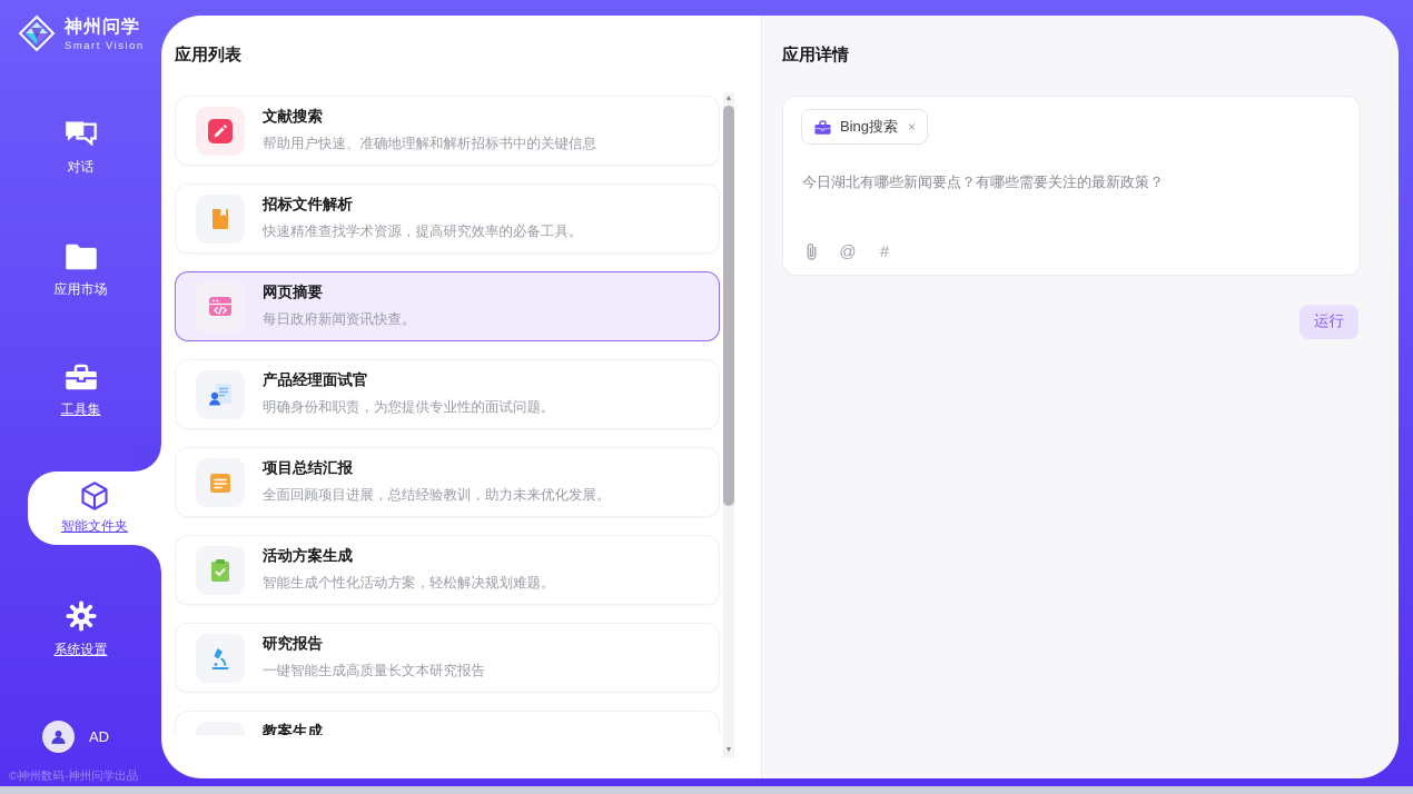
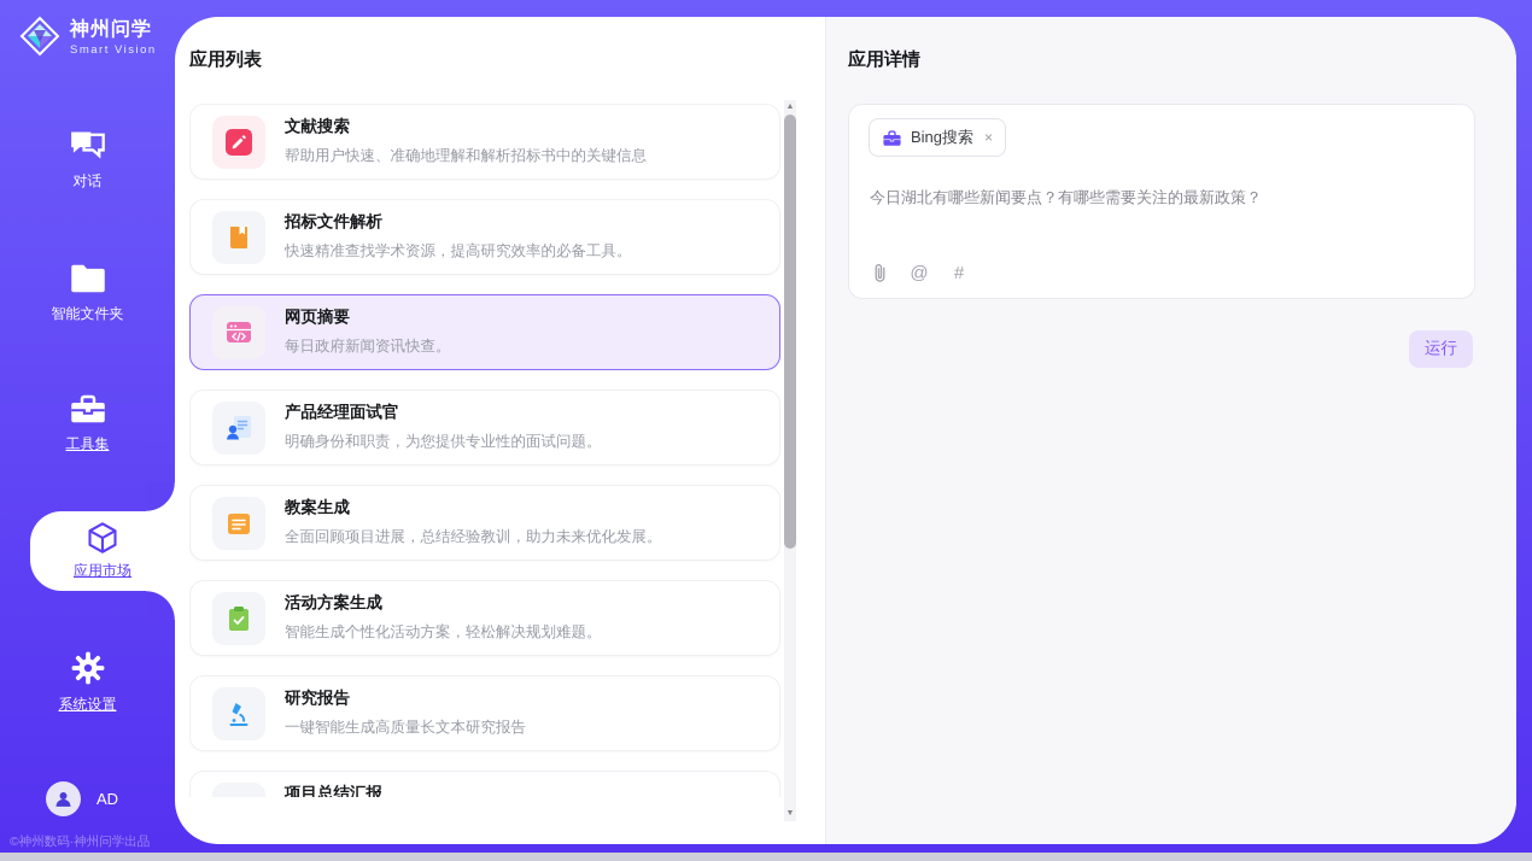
  神州问学
  Smart Vision
  对话
- 应用市场
+ 智能文件夹
  工具集
- 智能文件夹
+ 应用市场
  系统设置
  AD
  ©神州数码·神州问学出品
  应用列表
  文献搜索
  帮助用户快速、准确地理解和解析招标书中的关键信息
  招标文件解析
  快速精准查找学术资源，提高研究效率的必备工具。
  网页摘要
  每日政府新闻资讯快查。
  产品经理面试官
  明确身份和职责，为您提供专业性的面试问题。
- 项目总结汇报
+ 教案生成
  全面回顾项目进展，总结经验教训，助力未来优化发展。
  活动方案生成
  智能生成个性化活动方案，轻松解决规划难题。
  研究报告
  一键智能生成高质量长文本研究报告
- 教案生成
+ 项目总结汇报
  应用详情
  Bing搜索
  ×
  今日湖北有哪些新闻要点？有哪些需要关注的最新政策？
  @
  #
  运行
